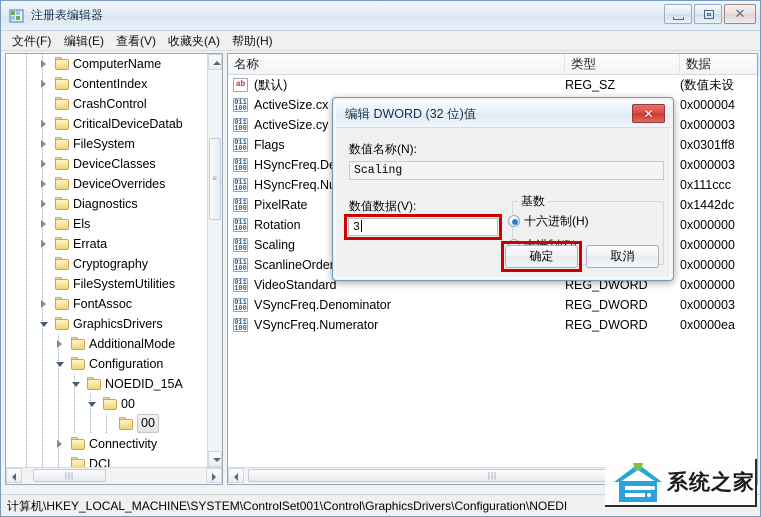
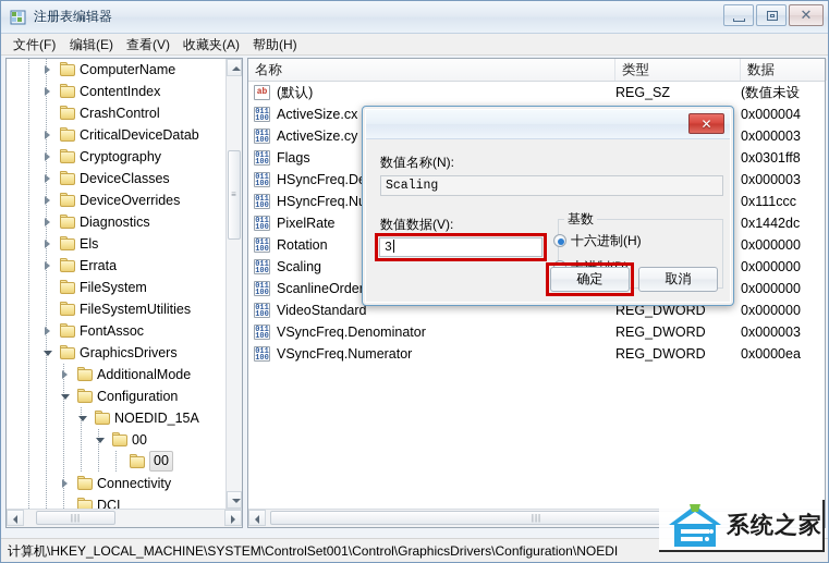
  注册表编辑器
  ✕
  文件(F)
  编辑(E)
  查看(V)
  收藏夹(A)
  帮助(H)
  ComputerName
  ContentIndex
  CrashControl
  CriticalDeviceDatab
- FileSystem
+ Cryptography
  DeviceClasses
  DeviceOverrides
  Diagnostics
  Els
  Errata
- Cryptography
+ FileSystem
  FileSystemUtilities
  FontAssoc
  GraphicsDrivers
  AdditionalMode
  Configuration
  NOEDID_15A
  00
  00
  Connectivity
  DCI
  ≡
  |||
  名称
  类型
  数据
  ab
  (默认)
  REG_SZ
  (数值未设
  011
  100
  ActiveSize.cx
  0x000004
  011
  100
  ActiveSize.cy
  0x000003
  011
  100
  Flags
  0x0301ff8
  011
  100
  HSyncFreq.D
  0x000003
  011
  100
  HSyncFreq.N
  0x111ccc
  011
  100
  PixelRate
  0x1442dc
  011
  100
  Rotation
  0x000000
  011
  100
  Scaling
  0x000000
  011
  100
  ScanlineOrde
  0x000000
  011
  100
  VideoStandard
  REG_DWORD
  0x000000
  011
  100
  VSyncFreq.Denominator
  REG_DWORD
  0x000003
  011
  100
  VSyncFreq.Numerator
  REG_DWORD
  0x0000ea
  |||
- 编辑 DWORD (32 位)值
  ✕
  数值名称(N):
  Scaling
  数值数据(V):
  3
  基数
  十六进制(H)
  确定
  取消
  计算机\HKEY_LOCAL_MACHINE\SYSTEM\ControlSet001\Control\GraphicsDrivers\Configuration\NOEDI
  系统之家
